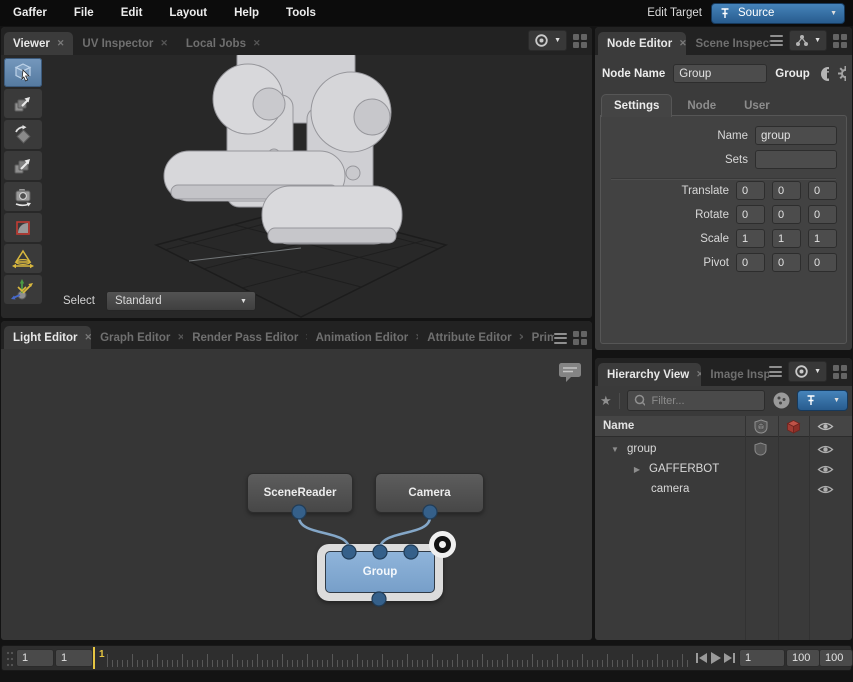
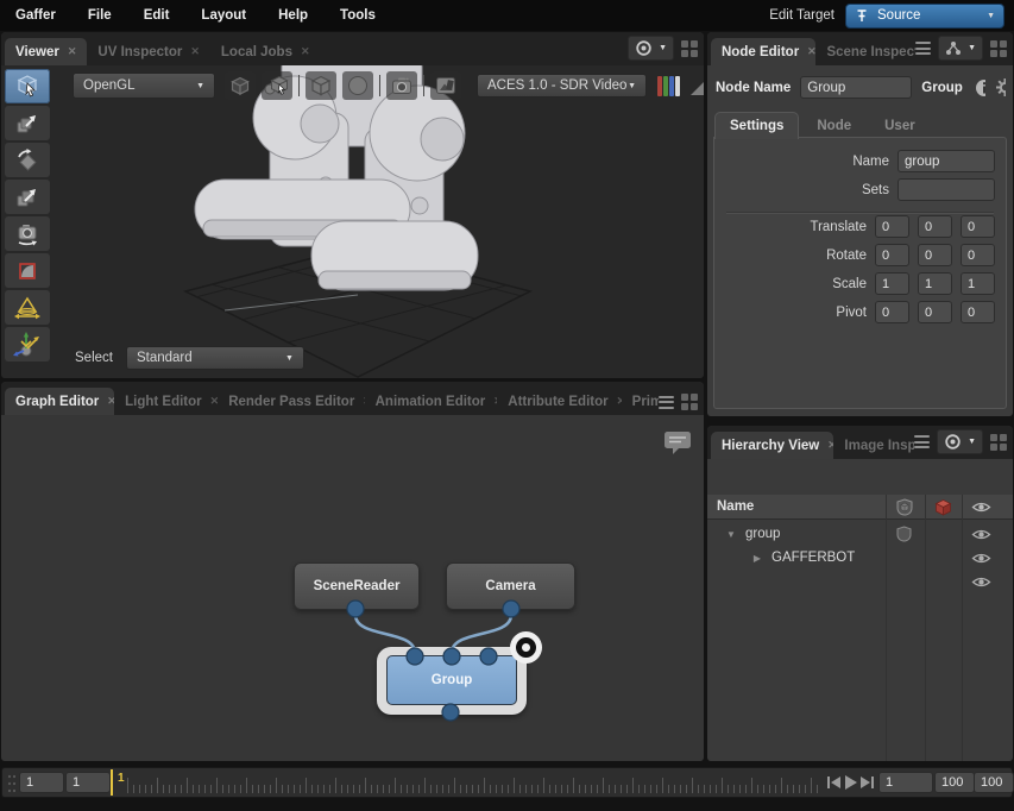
  Gaffer
  File
  Edit
  Layout
  Help
  Tools
  Edit Target
  Source
  Viewer
  ✕
  UV Inspector
  ✕
  Local Jobs
  ✕
+ OpenGL
+ ACES 1.0 - SDR Video
  Select
  Standard
- Light Editor
+ Graph Editor
  ✕
- Graph Editor
+ Light Editor
  ✕
  Render Pass Editor
  Animation Editor
  Attribute Editor
  ✕
  Prim
  SceneReader
  Camera
  Group
  Node Editor
  ✕
  Scene Inspec
  Node Name
  Group
  Group
  Settings
  Node
  User
  Name
  group
  Sets
  Translate
  0
  0
  0
  Rotate
  0
  0
  0
  Scale
  1
  1
  1
  Pivot
  0
  0
  0
  Hierarchy View
  ✕
  Image Insp
- ★
- Filter...
  Name
  ▼
  group
  ▶
  GAFFERBOT
- camera
  1
  1
  1
  1
  100
  100
